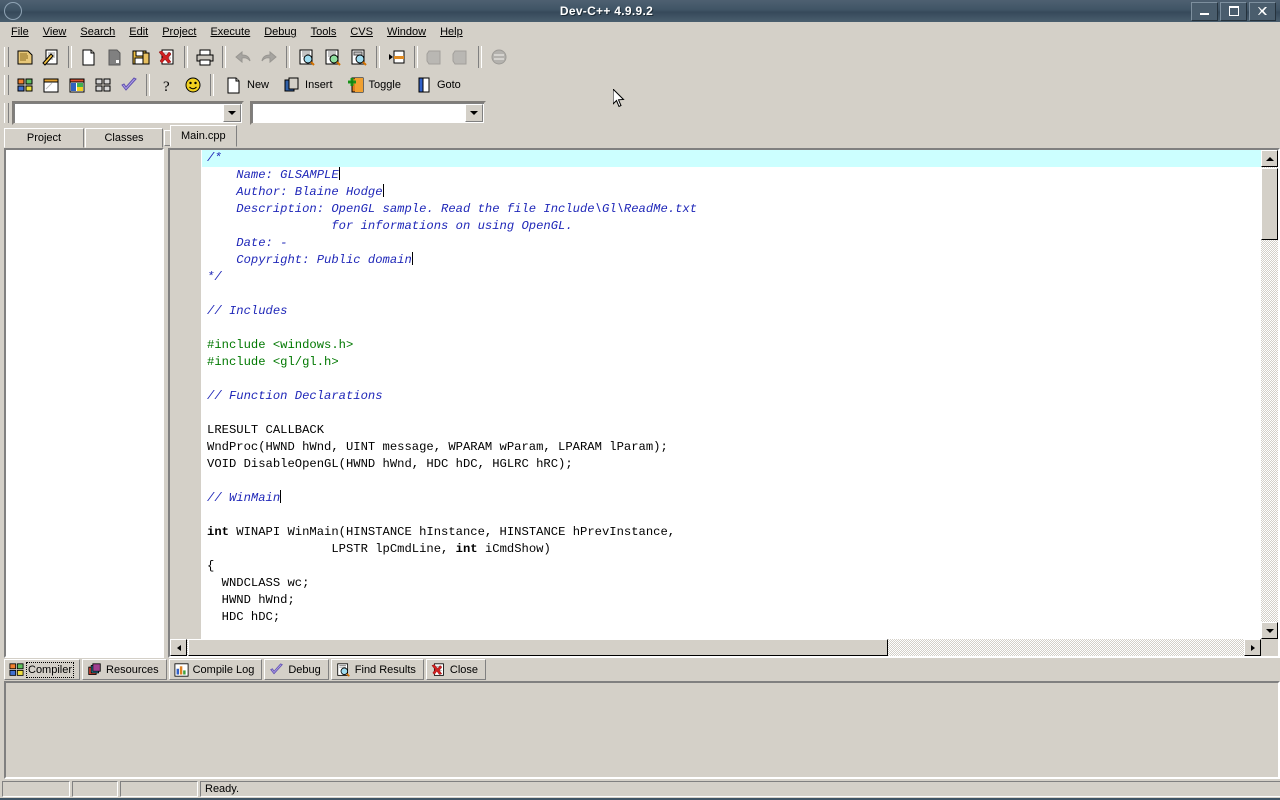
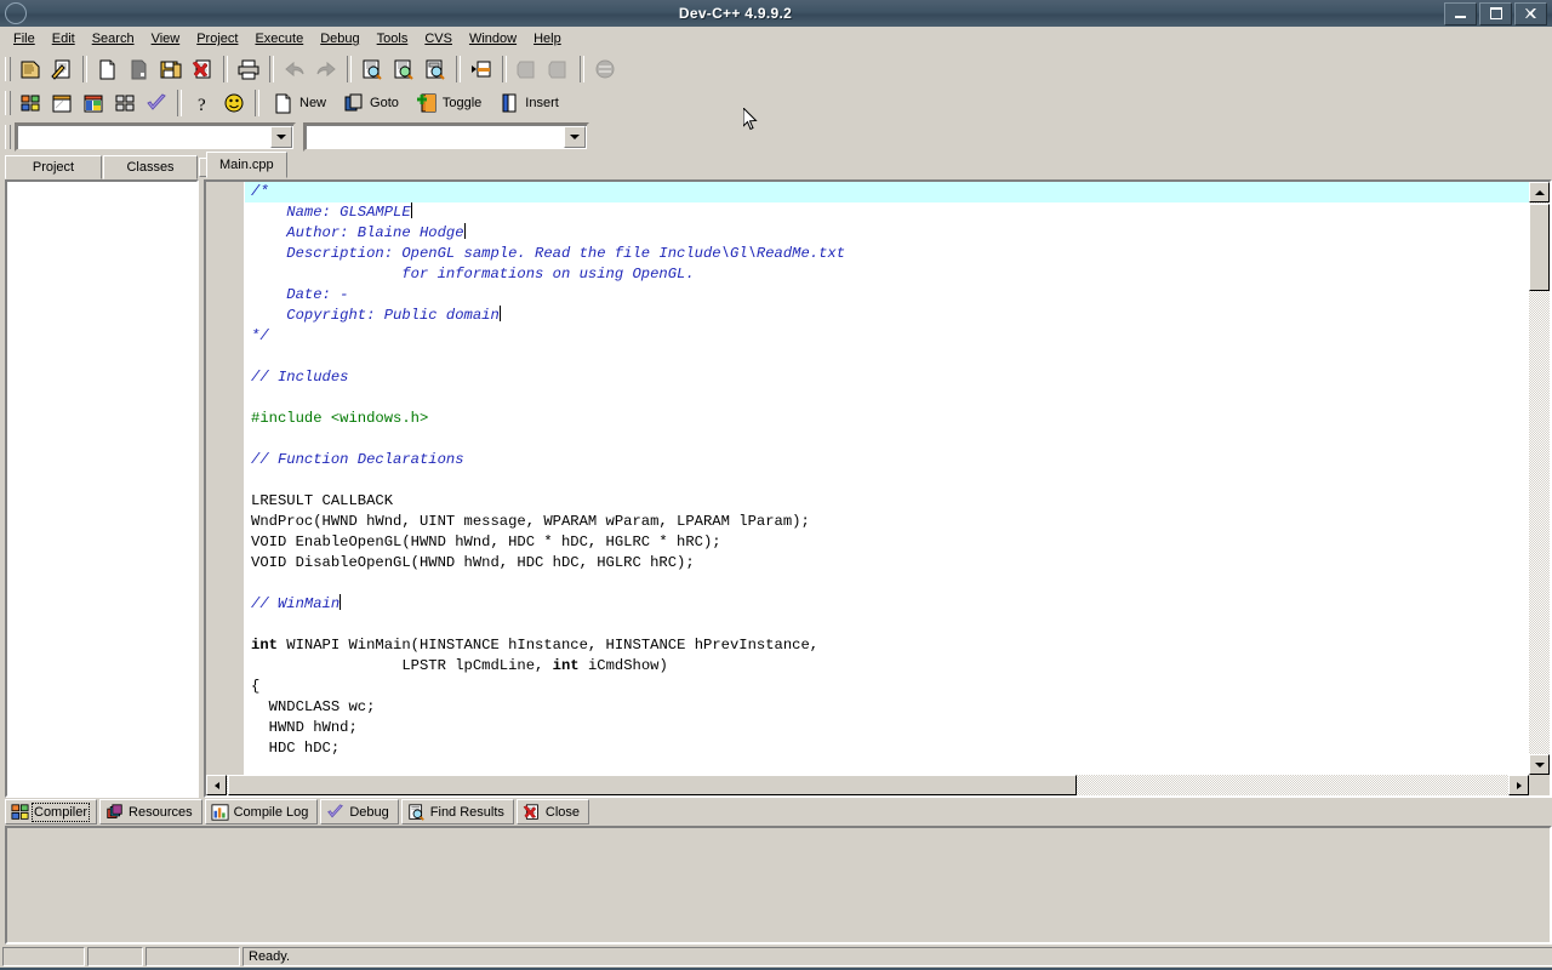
  Dev-C++ 4.9.9.2
  File
- View
+ Edit
  Search
- Edit
+ View
  Project
  Execute
  Debug
  Tools
  CVS
  Window
  Help
  ?
  New
- Insert
+ Goto
  Toggle
- Goto
+ Insert
  Project
  Classes
  Main.cpp
  /*
  Name: GLSAMPLE
  Author: Blaine Hodge
  Description: OpenGL sample. Read the file Include\Gl\ReadMe.txt
  for informations on using OpenGL.
  Date: -
  Copyright: Public domain
  */
  // Includes
  #include <windows.h>
- #include <gl/gl.h>
  // Function Declarations
  LRESULT CALLBACK
  WndProc(HWND hWnd, UINT message, WPARAM wParam, LPARAM lParam);
+ VOID EnableOpenGL(HWND hWnd, HDC * hDC, HGLRC * hRC);
  VOID DisableOpenGL(HWND hWnd, HDC hDC, HGLRC hRC);
  // WinMain
  int WINAPI WinMain(HINSTANCE hInstance, HINSTANCE hPrevInstance,
  LPSTR lpCmdLine, int iCmdShow)
  {
  WNDCLASS wc;
  HWND hWnd;
  HDC hDC;
  Compiler
  Resources
  Compile Log
  Debug
  Find Results
  Close
  Ready.
